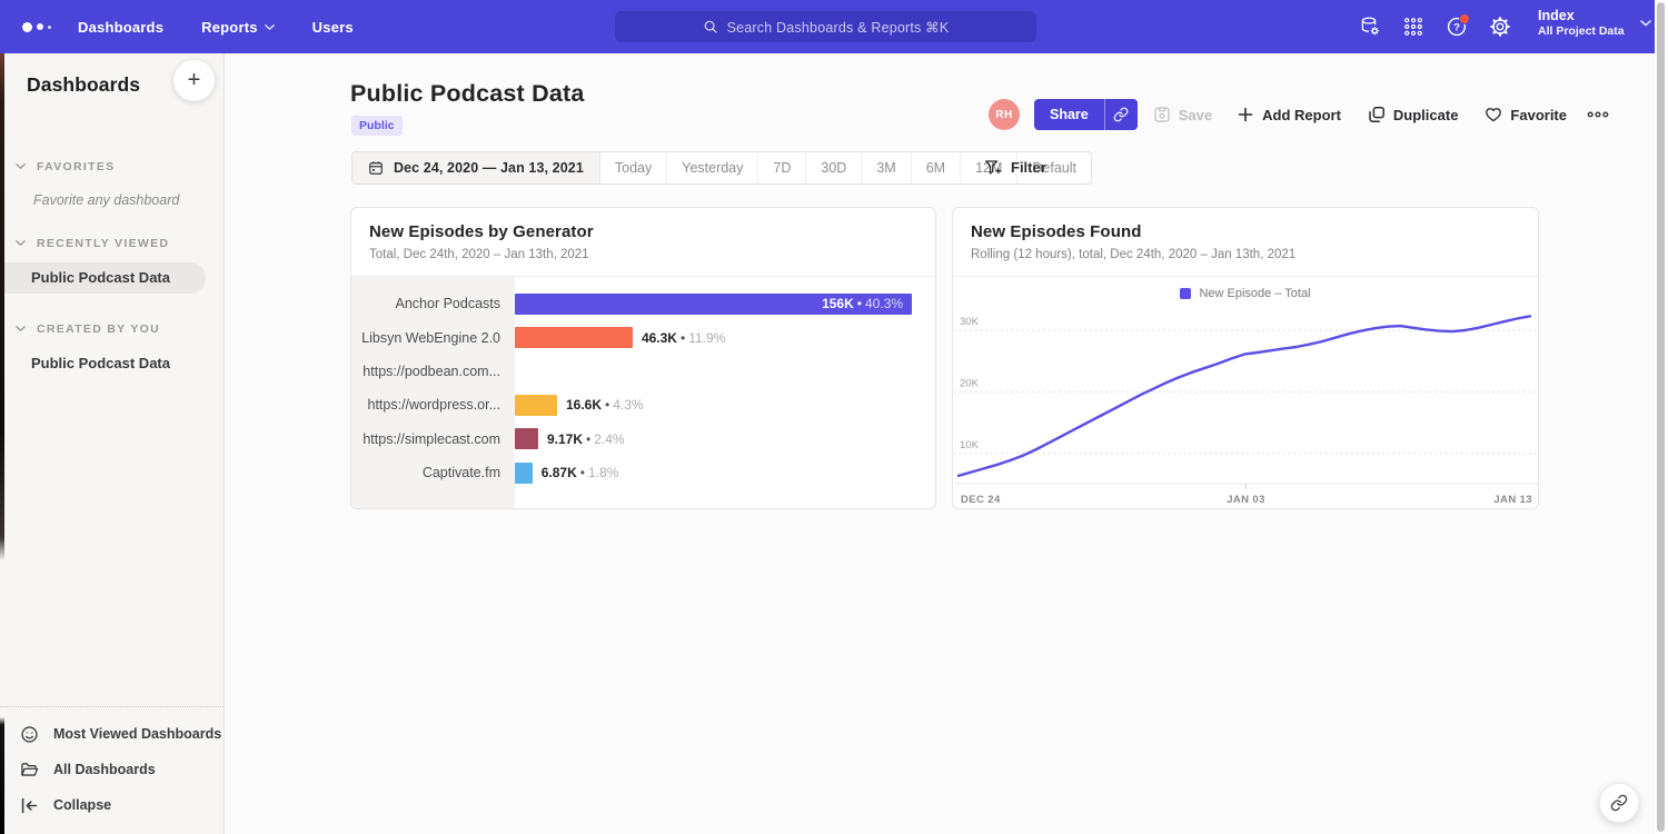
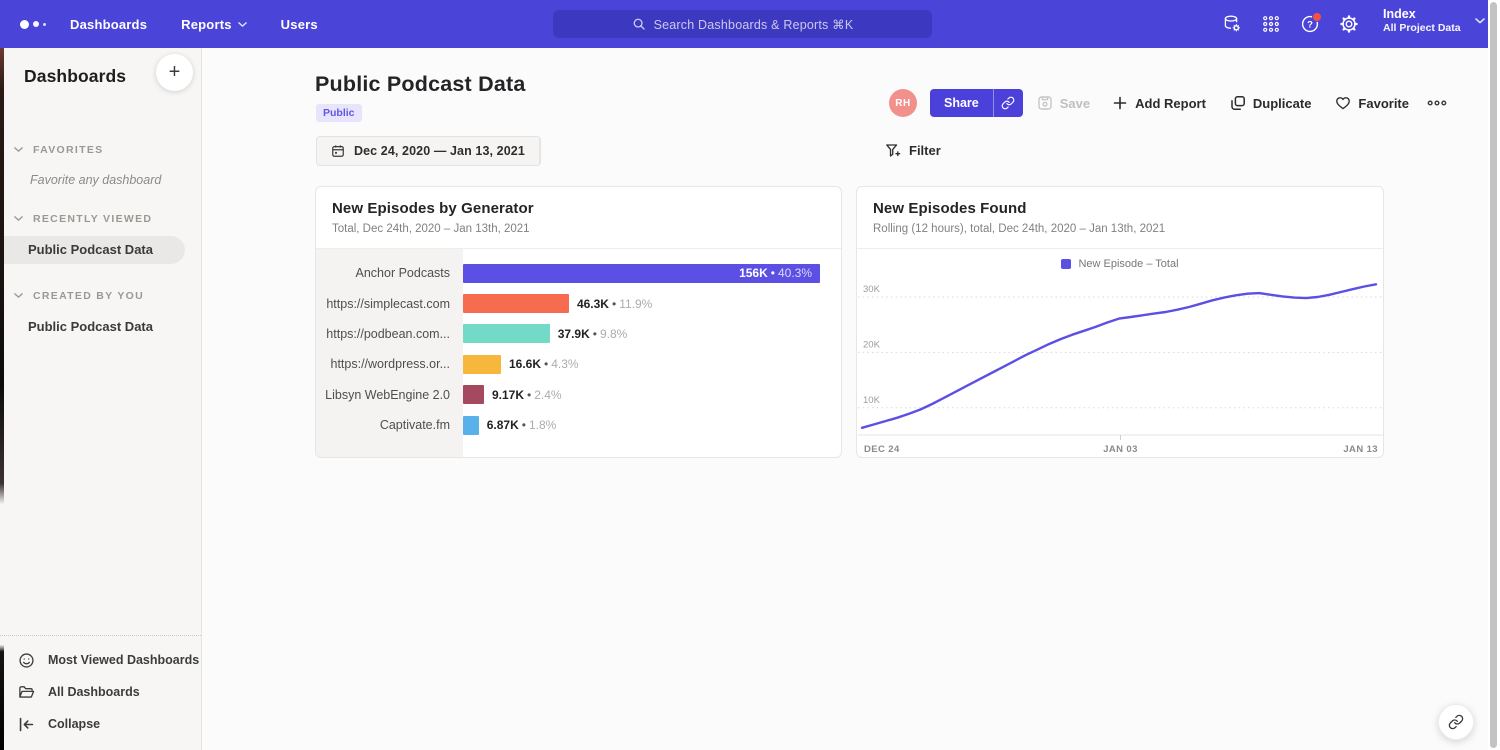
  Dashboards
  Reports
  Users
  Search Dashboards & Reports ⌘K
  ?
  Index
  All Project Data
  Dashboards
  +
  FAVORITES
  Favorite any dashboard
  RECENTLY VIEWED
  Public Podcast Data
  CREATED BY YOU
  Public Podcast Data
  Most Viewed Dashboards
  All Dashboards
  Collapse
  Public Podcast Data
  Public
  RH
  Share
  Save
  Add Report
  Duplicate
  Favorite
  Dec 24, 2020 — Jan 13, 2021
- Today
- Yesterday
- 7D
- 30D
- 3M
- 6M
- 12M
- Default
  Filter
  New Episodes by Generator
  Total, Dec 24th, 2020 – Jan 13th, 2021
  Anchor Podcasts
  156K • 40.3%
- Libsyn WebEngine 2.0
+ https://simplecast.com
  46.3K • 11.9%
  https://podbean.com...
+ 37.9K • 9.8%
  https://wordpress.or...
  16.6K • 4.3%
- https://simplecast.com
+ Libsyn WebEngine 2.0
  9.17K • 2.4%
  Captivate.fm
  6.87K • 1.8%
  New Episodes Found
  Rolling (12 hours), total, Dec 24th, 2020 – Jan 13th, 2021
  New Episode – Total
  10K
  20K
  30K
  DEC 24
  JAN 03
  JAN 13
